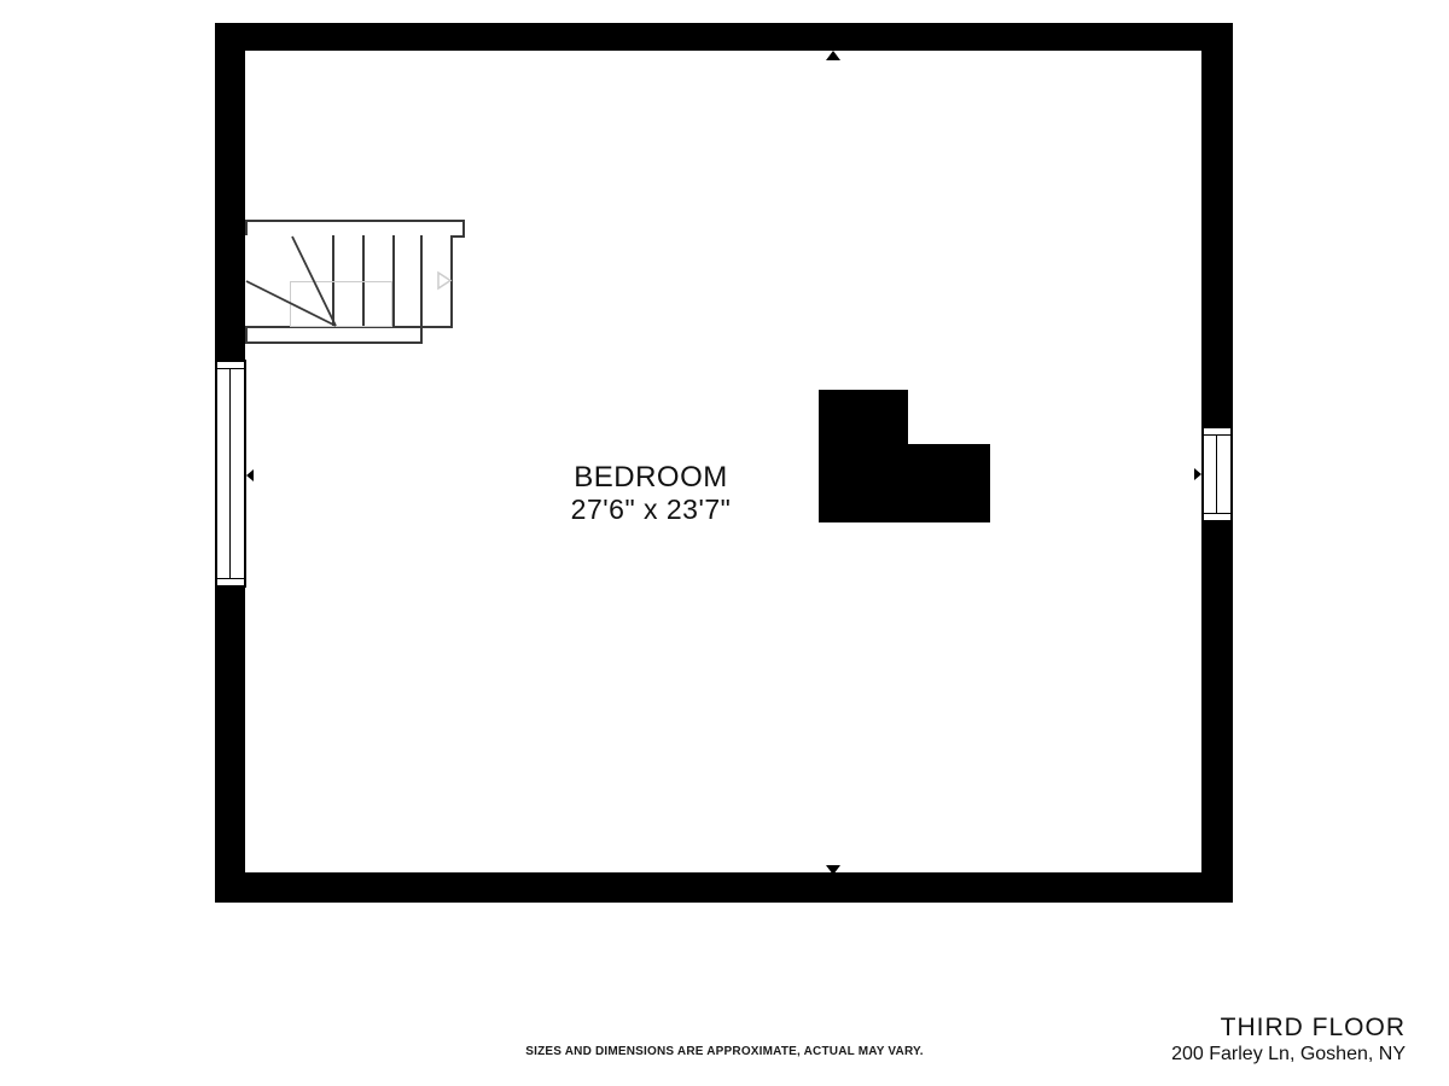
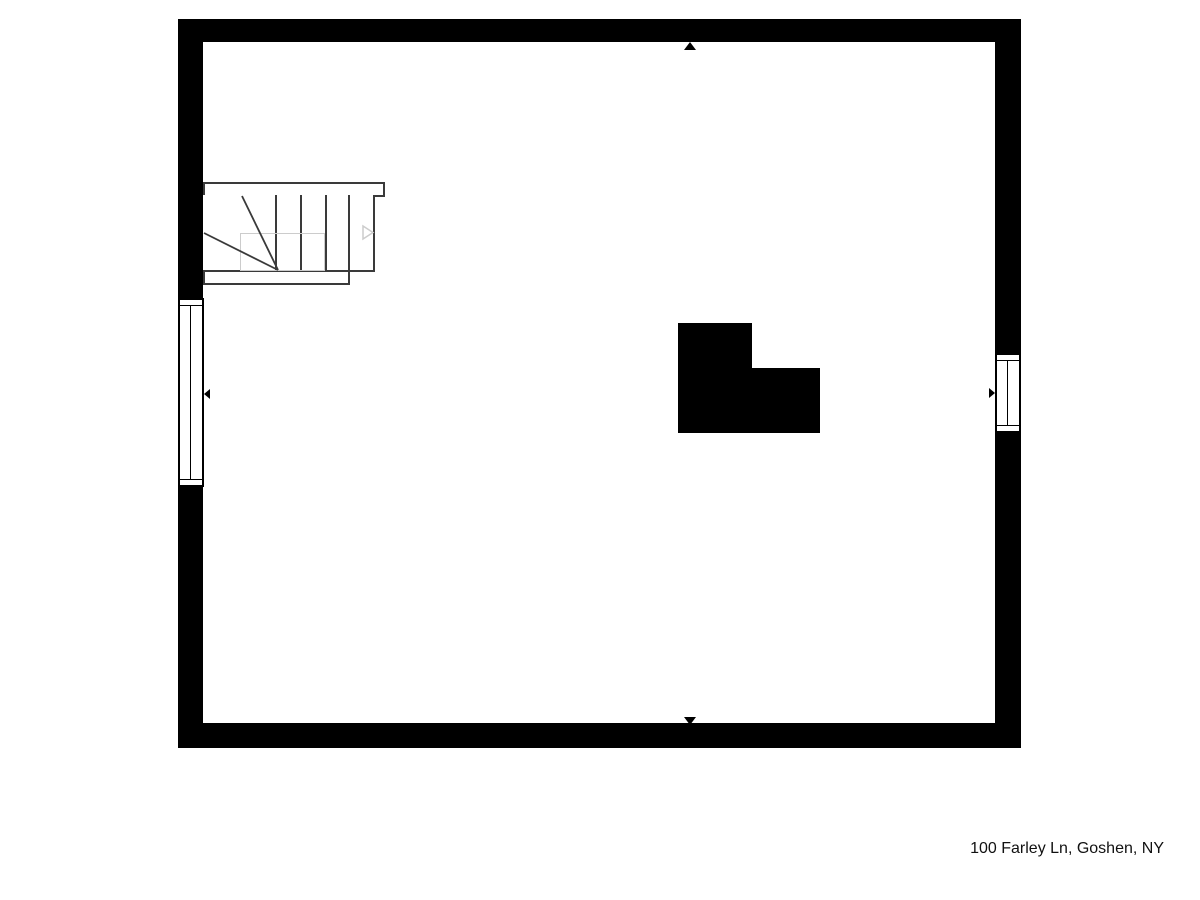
- BEDROOM
- 27'6" x 23'7"
- SIZES AND DIMENSIONS ARE APPROXIMATE, ACTUAL MAY VARY.
- THIRD FLOOR
- 200 Farley Ln, Goshen, NY
+ 100 Farley Ln, Goshen, NY
